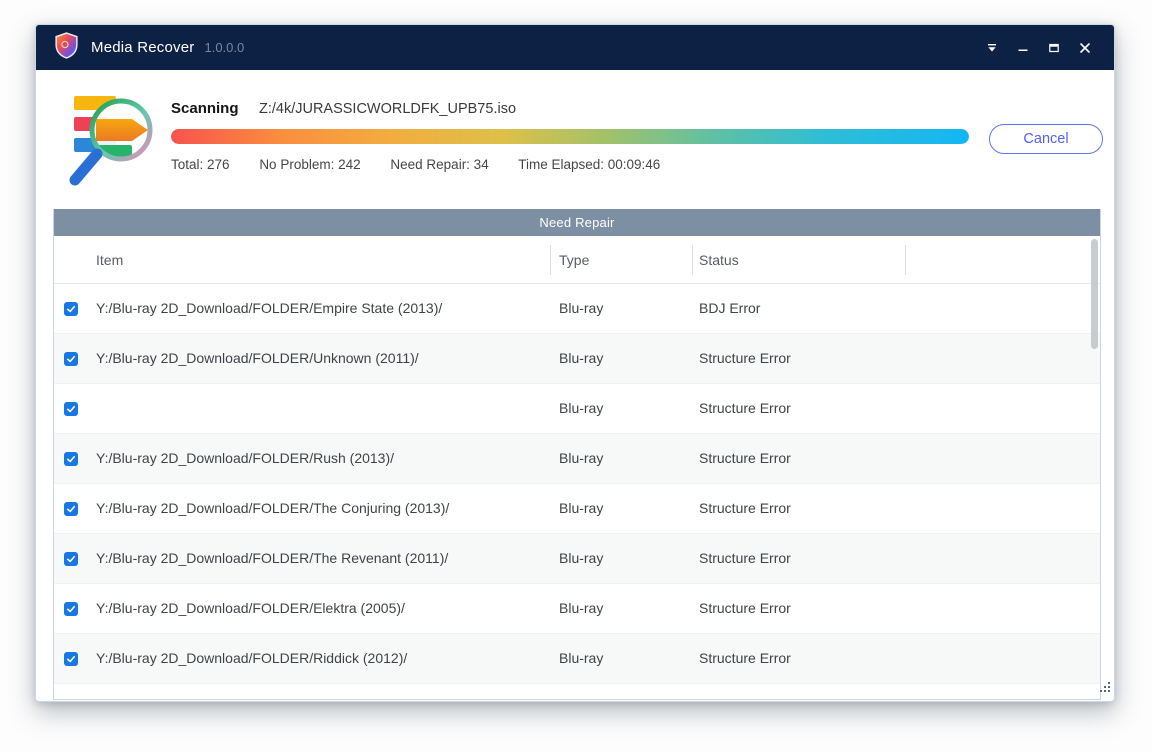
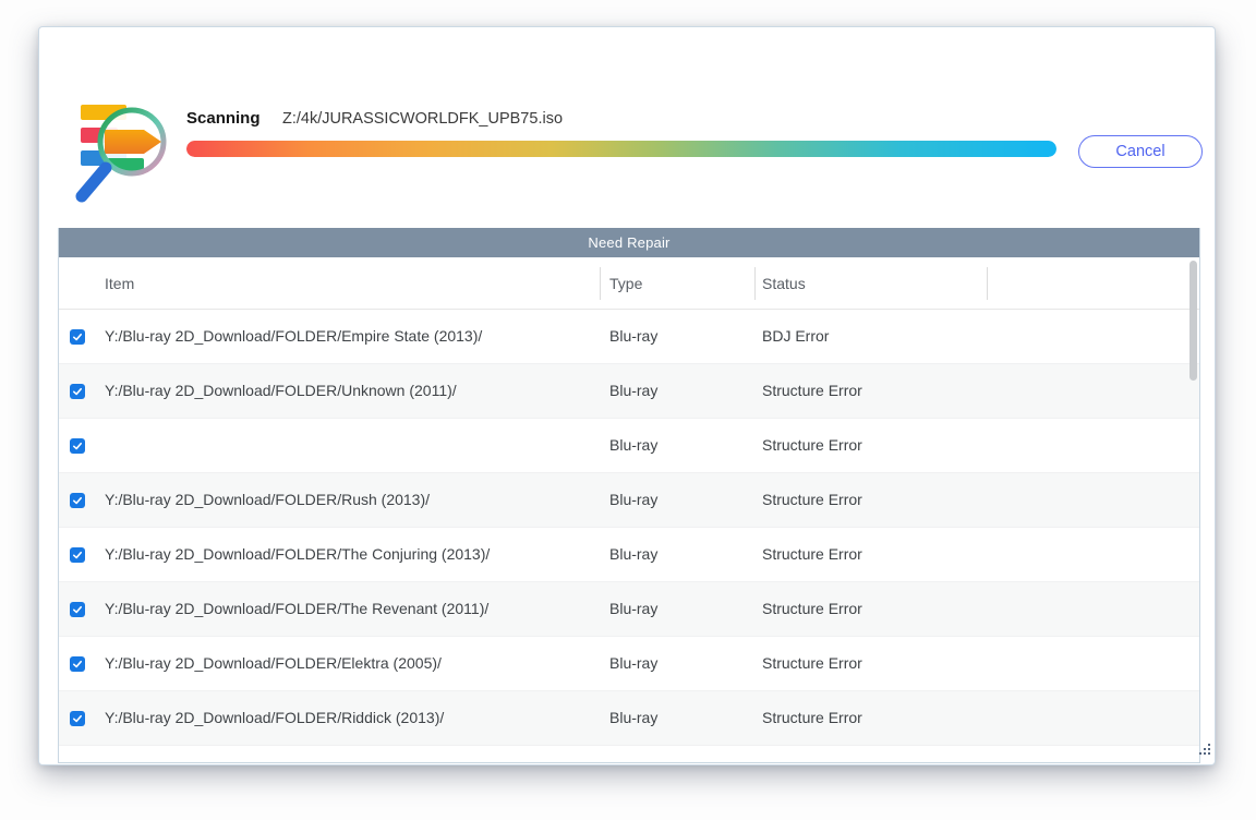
- Media Recover
- 1.0.0.0
  Scanning Z:/4k/JURASSICWORLDFK_UPB75.iso
  Cancel
- Total: 276 No Problem: 242 Need Repair: 34 Time Elapsed: 00:09:46
  Need Repair
  Item
  Type
  Status
  Y:/Blu-ray 2D_Download/FOLDER/Empire State (2013)/
  Blu-ray
  BDJ Error
  Y:/Blu-ray 2D_Download/FOLDER/Unknown (2011)/
  Blu-ray
  Structure Error
  Blu-ray
  Structure Error
  Y:/Blu-ray 2D_Download/FOLDER/Rush (2013)/
  Blu-ray
  Structure Error
  Y:/Blu-ray 2D_Download/FOLDER/The Conjuring (2013)/
  Blu-ray
  Structure Error
  Y:/Blu-ray 2D_Download/FOLDER/The Revenant (2011)/
  Blu-ray
  Structure Error
  Y:/Blu-ray 2D_Download/FOLDER/Elektra (2005)/
  Blu-ray
  Structure Error
- Y:/Blu-ray 2D_Download/FOLDER/Riddick (2012)/
+ Y:/Blu-ray 2D_Download/FOLDER/Riddick (2013)/
  Blu-ray
  Structure Error
